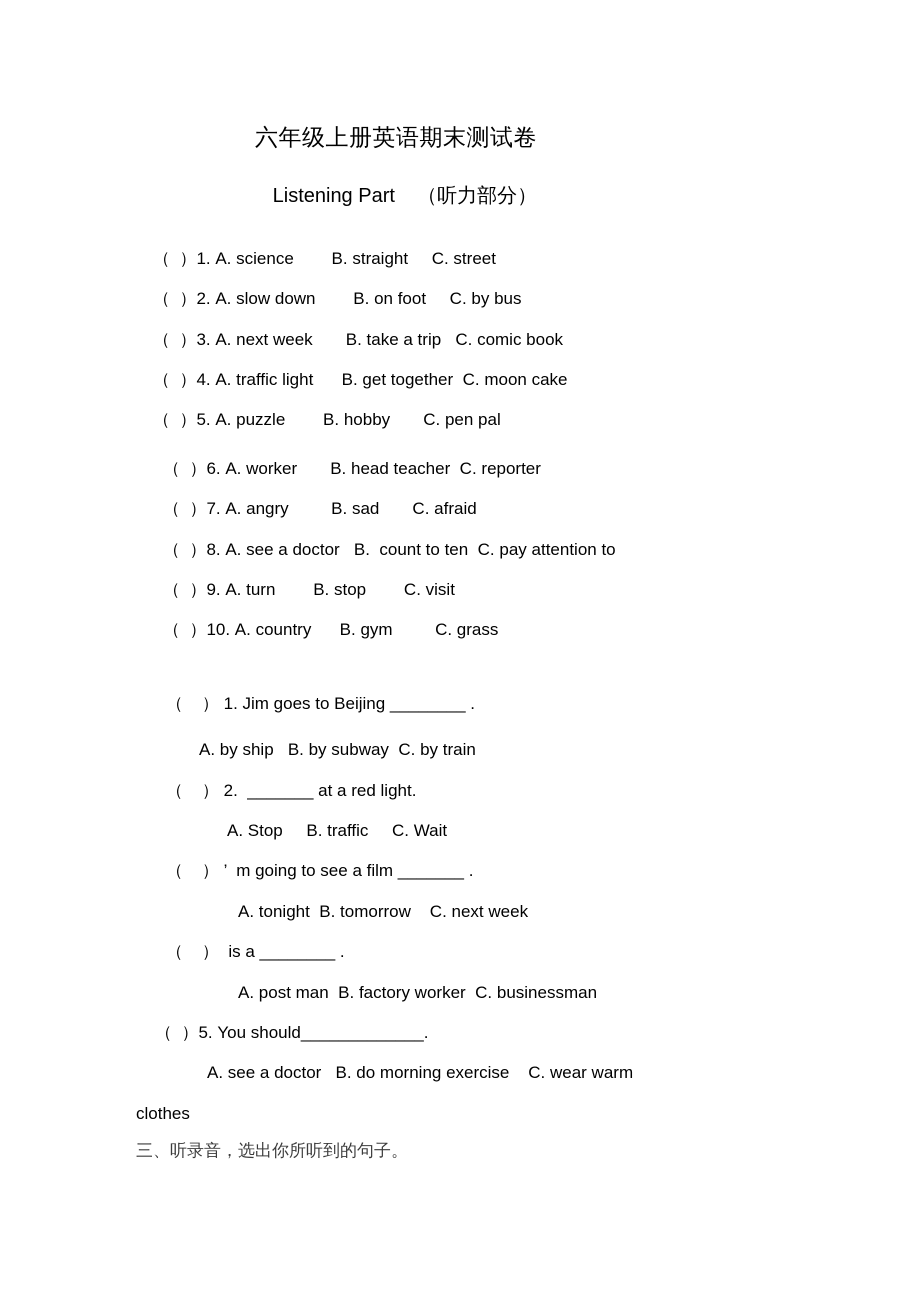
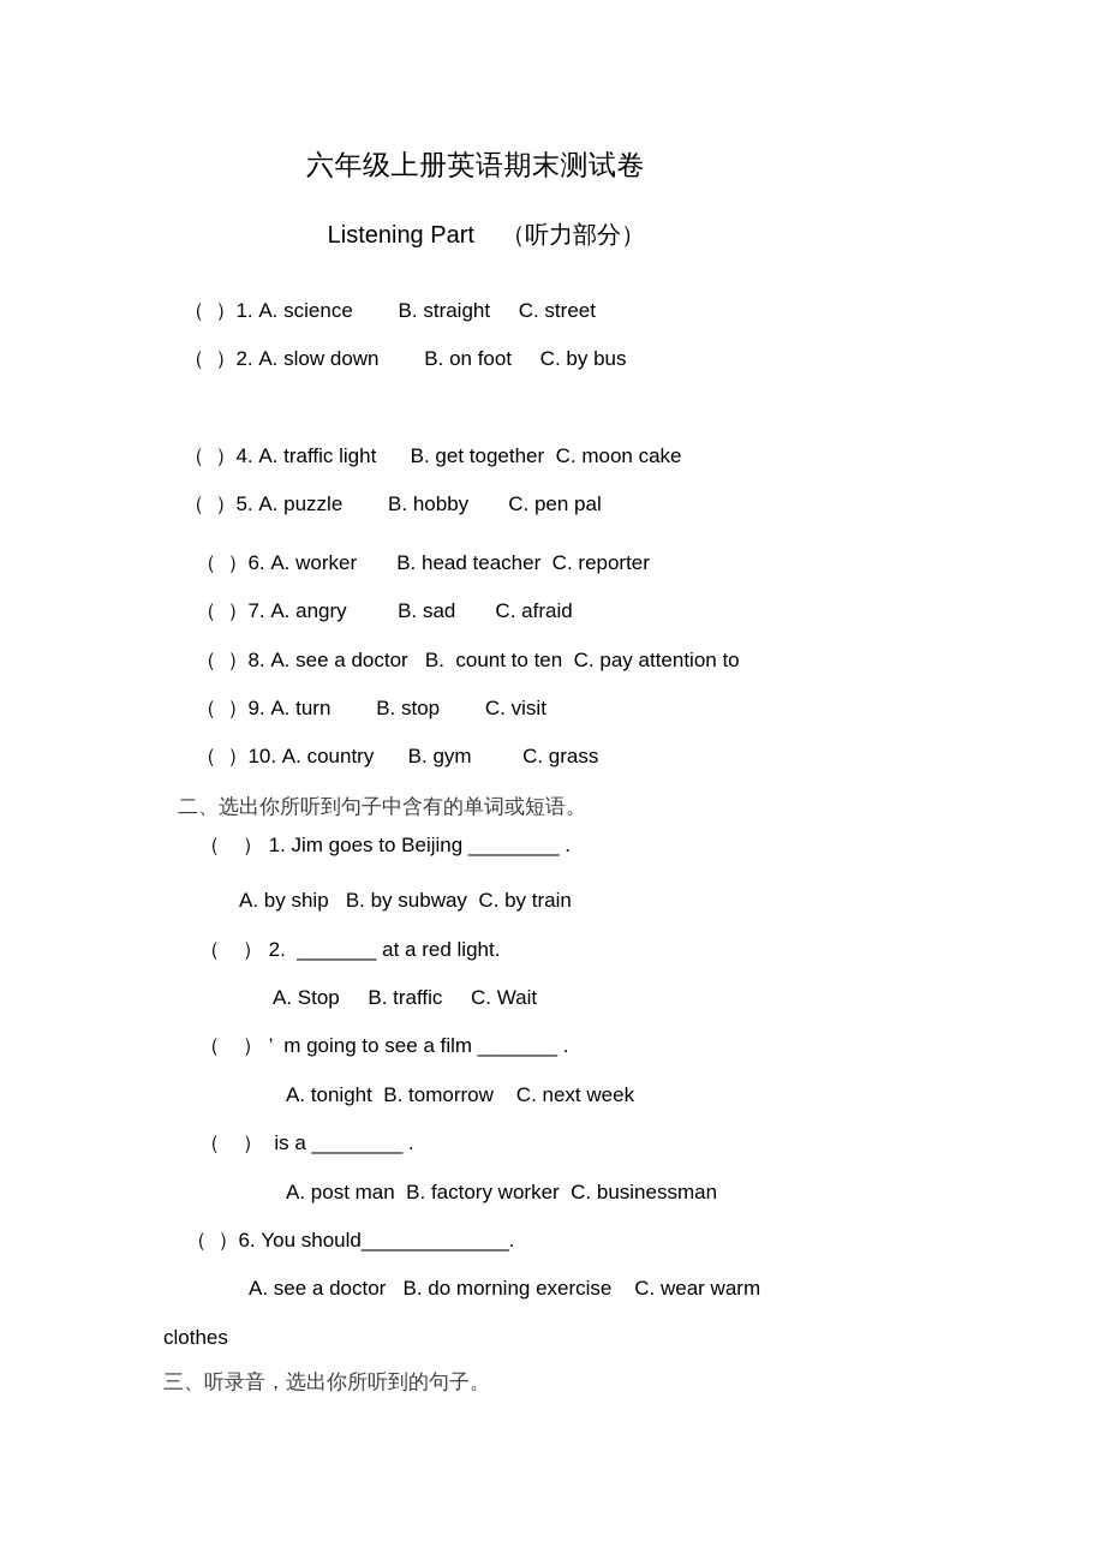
  六年级上册英语期末测试卷
  Listening Part （听力部分）
  （ ）1. A. science B. straight C. street
  （ ）2. A. slow down B. on foot C. by bus
- （ ）3. A. next week B. take a trip C. comic book
  （ ）4. A. traffic light B. get together C. moon cake
  （ ）5. A. puzzle B. hobby C. pen pal
  （ ）6. A. worker B. head teacher C. reporter
  （ ）7. A. angry B. sad C. afraid
  （ ）8. A. see a doctor B. count to ten C. pay attention to
  （ ）9. A. turn B. stop C. visit
  （ ）10. A. country B. gym C. grass
+ 二、选出你所听到句子中含有的单词或短语。
  （ ） 1. Jim goes to Beijing ________ .
  A. by ship B. by subway C. by train
  （ ） 2. _______ at a red light.
  A. Stop B. traffic C. Wait
  （ ） ’ m going to see a film _______ .
  A. tonight B. tomorrow C. next week
  （ ） is a ________ .
  A. post man B. factory worker C. businessman
- （ ）5. You should_____________.
+ （ ）6. You should_____________.
  A. see a doctor B. do morning exercise C. wear warm
  clothes
  三、听录音，选出你所听到的句子。
